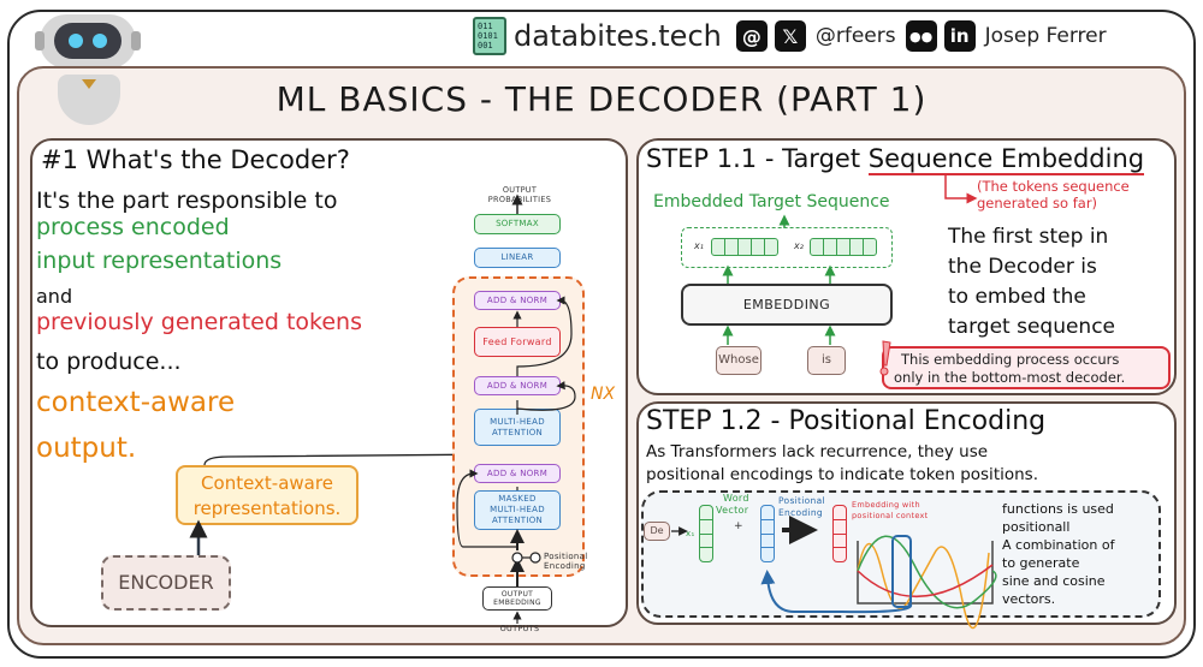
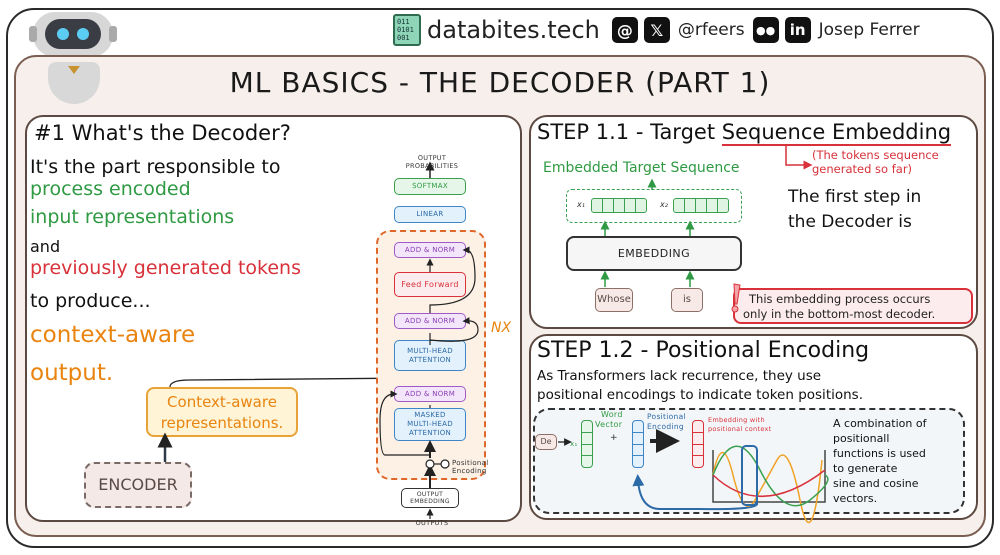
  011
  0101
  001
  databites.tech
  @
  𝕏
  @rfeers
  ●●
  in
  Josep Ferrer
  ML BASICS - THE DECODER (PART 1)
  #1 What's the Decoder?
  It's the part responsible to
  process encoded
  input representations
  and
  previously generated tokens
  to produce...
  context-aware
  output.
  Context-aware
  representations.
  ENCODER
  OUTPUT
  PROBABILITIES
  SOFTMAX
  LINEAR
  NX
  ADD & NORM
  Feed Forward
  ADD & NORM
  MULTI-HEAD
  ATTENTION
  ADD & NORM
  MASKED
  MULTI-HEAD
  ATTENTION
  Positional
  Encoding
  OUTPUTS
  STEP 1.1 - Target Sequence Embedding
  (The tokens sequence
  generated so far)
  Embedded Target Sequence
  x₁
  x₂
  EMBEDDING
  Whose
  is
  The first step in
  the Decoder is
- to embed the
- target sequence
  This embedding process occurs
  only in the bottom-most decoder.
  STEP 1.2 - Positional Encoding
  As Transformers lack recurrence, they use
  positional encodings to indicate token positions.
  De
  x₁
  Word
  Vector
  +
  Positional
  Encoding
  Embedding with
  positional context
- functions is used
+ A combination of
  positionall
- A combination of
+ functions is used
  to generate
  sine and cosine
  vectors.
